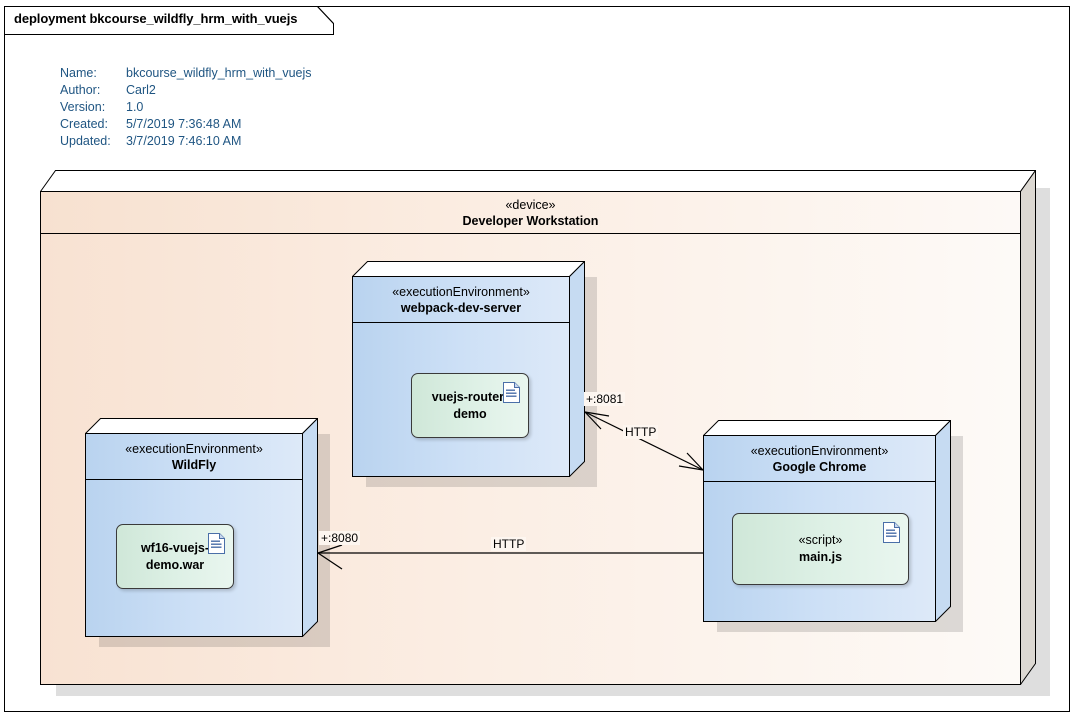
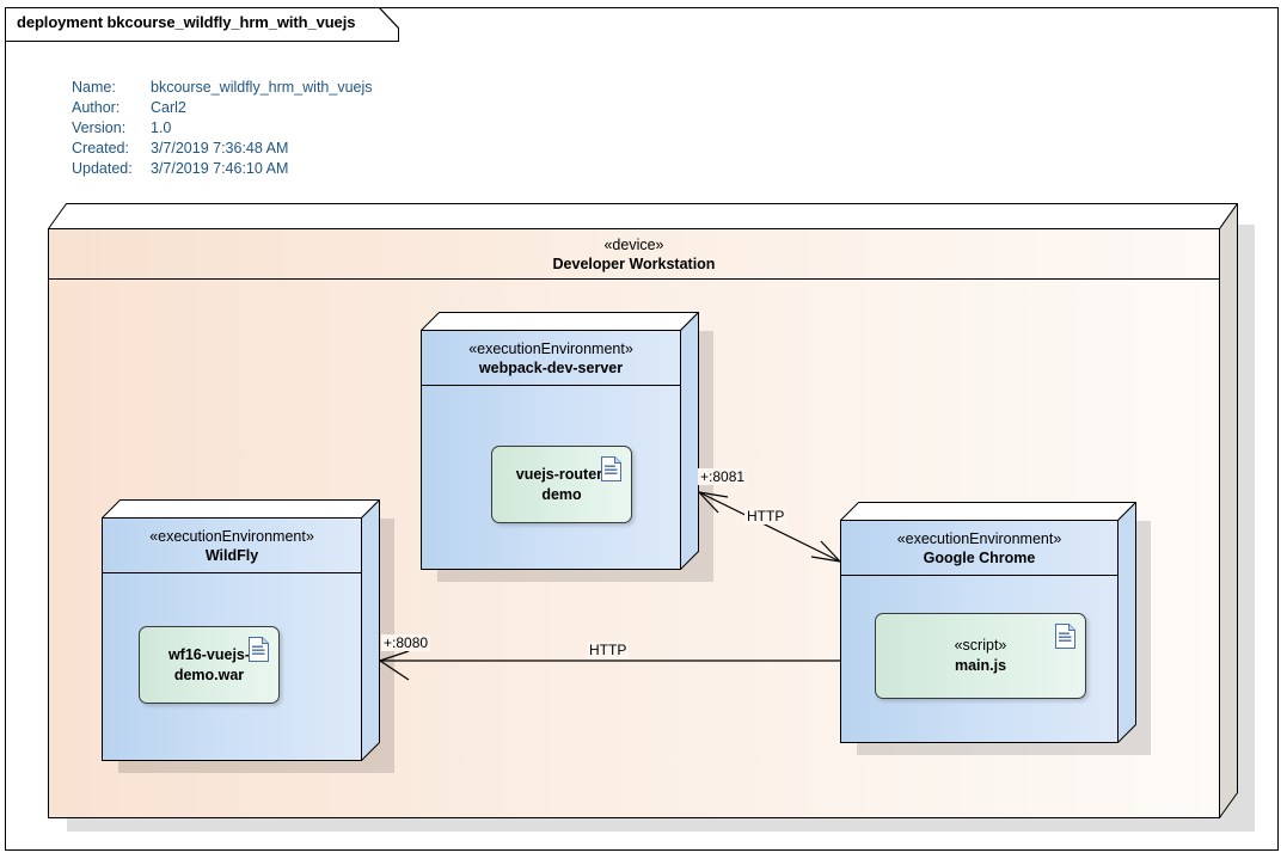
  deployment bkcourse_wildfly_hrm_with_vuejs
  Name:
  bkcourse_wildfly_hrm_with_vuejs
  Author:
  Carl2
  Version:
  1.0
  Created:
- 5/7/2019 7:36:48 AM
+ 3/7/2019 7:36:48 AM
  Updated:
  3/7/2019 7:46:10 AM
  «device»
  Developer Workstation
  «executionEnvironment»
  webpack-dev-server
  vuejs-routerdemo
  «executionEnvironment»
  WildFly
  wf16-vuejs-demo.war
  «executionEnvironment»
  Google Chrome
  «script»
  main.js
  +:8081
  HTTP
  +:8080
  HTTP
